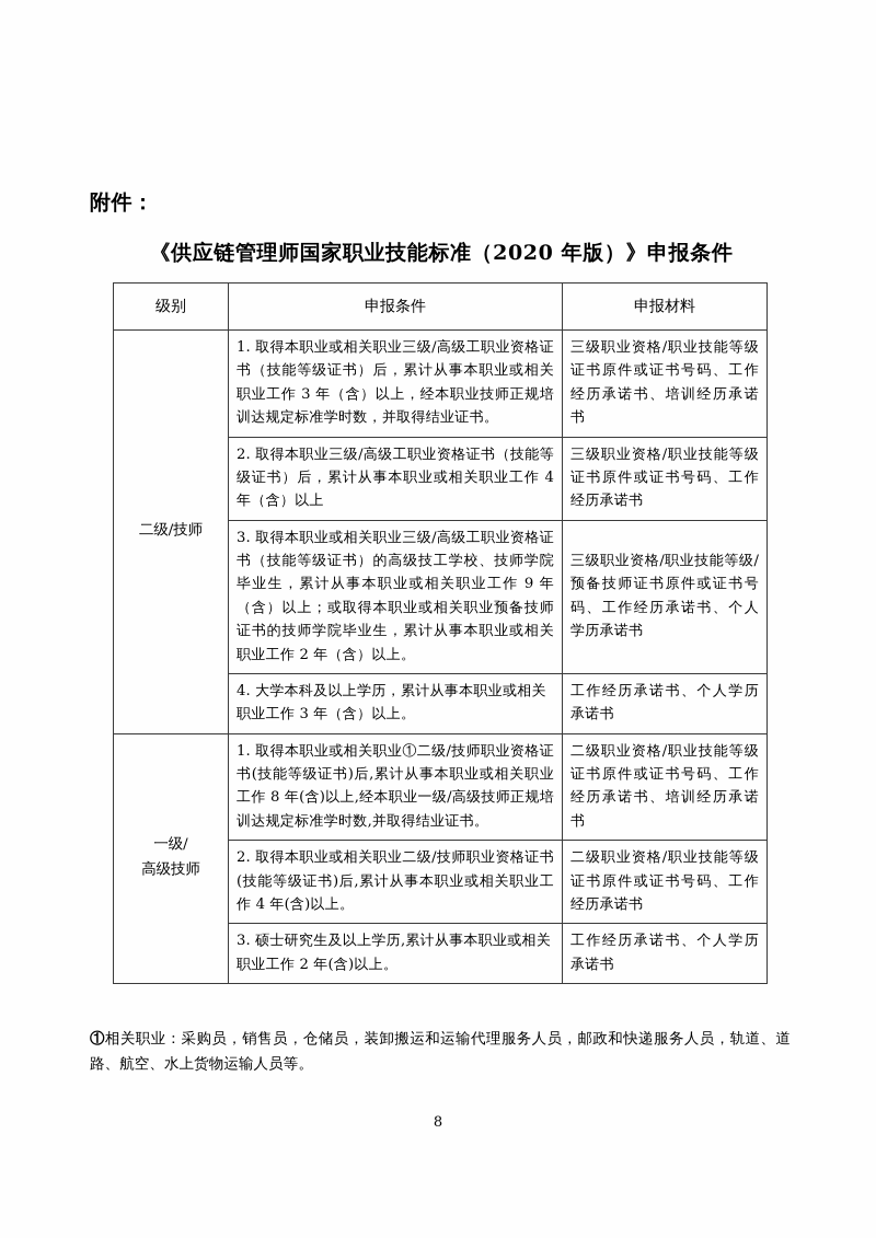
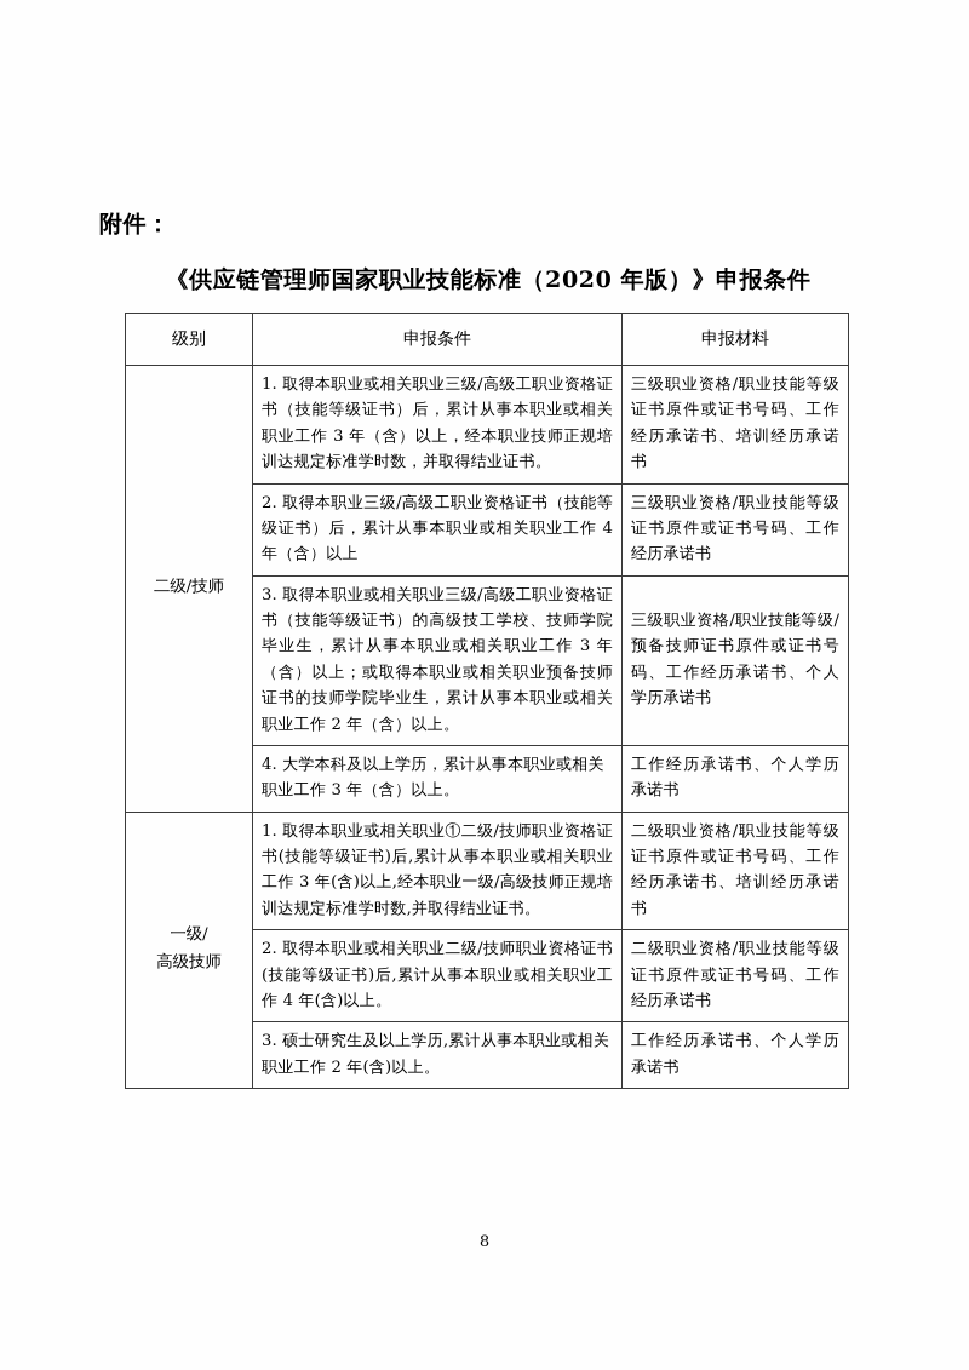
  附件：
  《供应链管理师国家职业技能标准（2020 年版）》申报条件
  级别	申报条件	申报材料
  二级/技师	1. 取得本职业或相关职业三级/高级工职业资格证书（技能等级证书）后，累计从事本职业或相关职业工作 3 年（含）以上，经本职业技师正规培训达规定标准学时数，并取得结业证书。	三级职业资格/职业技能等级证书原件或证书号码、工作经历承诺书、培训经历承诺书
  2. 取得本职业三级/高级工职业资格证书（技能等级证书）后，累计从事本职业或相关职业工作 4 年（含）以上	三级职业资格/职业技能等级证书原件或证书号码、工作经历承诺书
- 3. 取得本职业或相关职业三级/高级工职业资格证书（技能等级证书）的高级技工学校、技师学院毕业生，累计从事本职业或相关职业工作 9 年（含）以上；或取得本职业或相关职业预备技师证书的技师学院毕业生，累计从事本职业或相关职业工作 2 年（含）以上。	三级职业资格/职业技能等级/预备技师证书原件或证书号码、工作经历承诺书、个人学历承诺书
+ 3. 取得本职业或相关职业三级/高级工职业资格证书（技能等级证书）的高级技工学校、技师学院毕业生，累计从事本职业或相关职业工作 3 年（含）以上；或取得本职业或相关职业预备技师证书的技师学院毕业生，累计从事本职业或相关职业工作 2 年（含）以上。	三级职业资格/职业技能等级/预备技师证书原件或证书号码、工作经历承诺书、个人学历承诺书
  4. 大学本科及以上学历，累计从事本职业或相关职业工作 3 年（含）以上。	工作经历承诺书、个人学历承诺书
- 一级/ 高级技师	1. 取得本职业或相关职业①二级/技师职业资格证书(技能等级证书)后,累计从事本职业或相关职业工作 8 年(含)以上,经本职业一级/高级技师正规培训达规定标准学时数,并取得结业证书。	二级职业资格/职业技能等级证书原件或证书号码、工作经历承诺书、培训经历承诺书
+ 一级/ 高级技师	1. 取得本职业或相关职业①二级/技师职业资格证书(技能等级证书)后,累计从事本职业或相关职业工作 3 年(含)以上,经本职业一级/高级技师正规培训达规定标准学时数,并取得结业证书。	二级职业资格/职业技能等级证书原件或证书号码、工作经历承诺书、培训经历承诺书
  2. 取得本职业或相关职业二级/技师职业资格证书(技能等级证书)后,累计从事本职业或相关职业工作 4 年(含)以上。	二级职业资格/职业技能等级证书原件或证书号码、工作经历承诺书
  3. 硕士研究生及以上学历,累计从事本职业或相关职业工作 2 年(含)以上。	工作经历承诺书、个人学历承诺书
- ①相关职业：采购员，销售员，仓储员，装卸搬运和运输代理服务人员，邮政和快递服务人员，轨道、道路、航空、水上货物运输人员等。
  8
